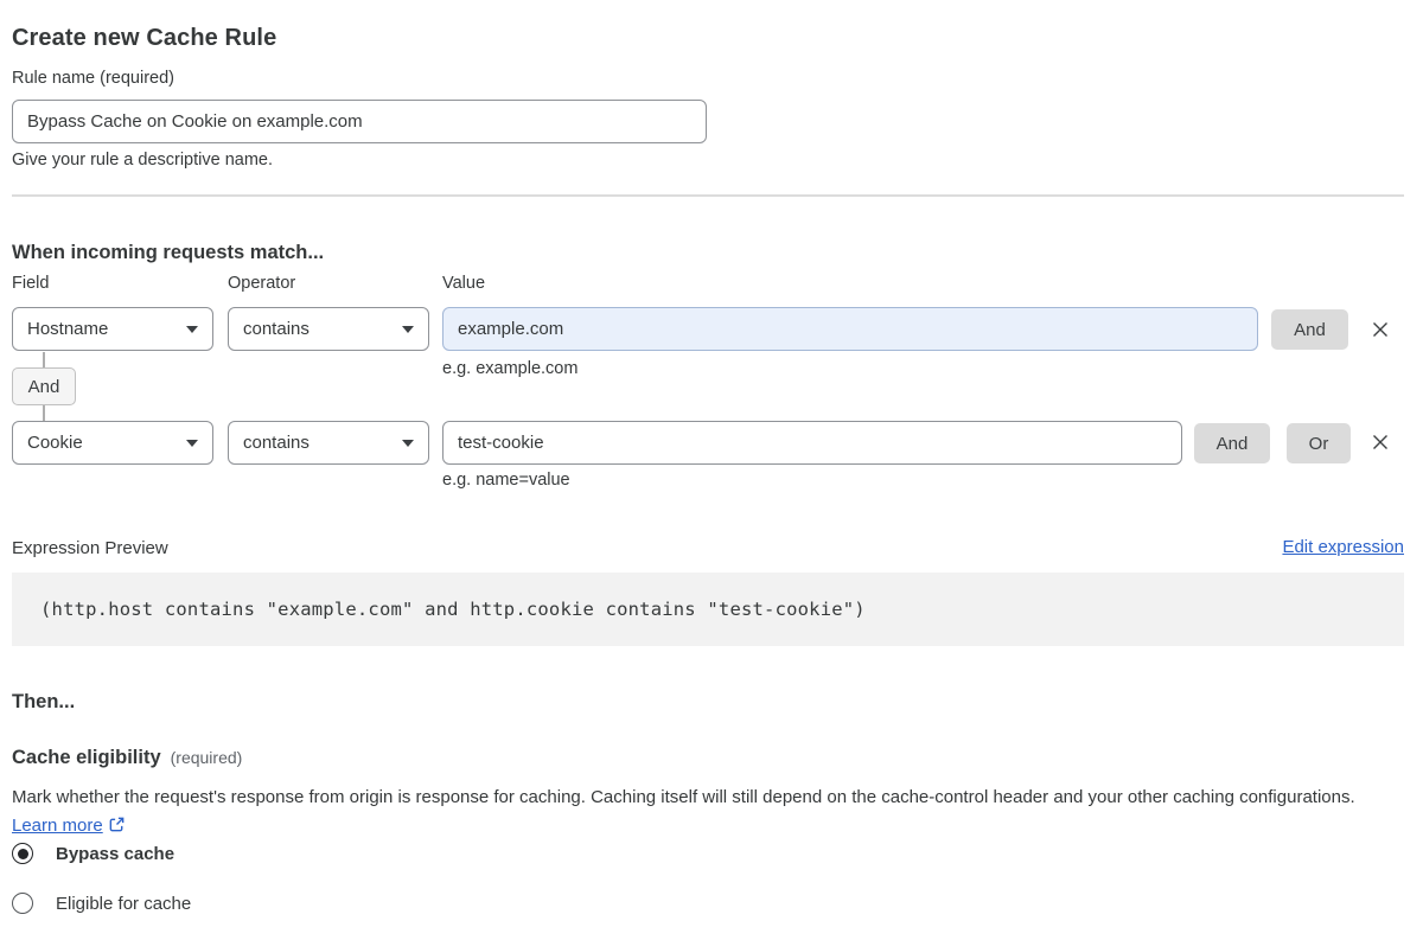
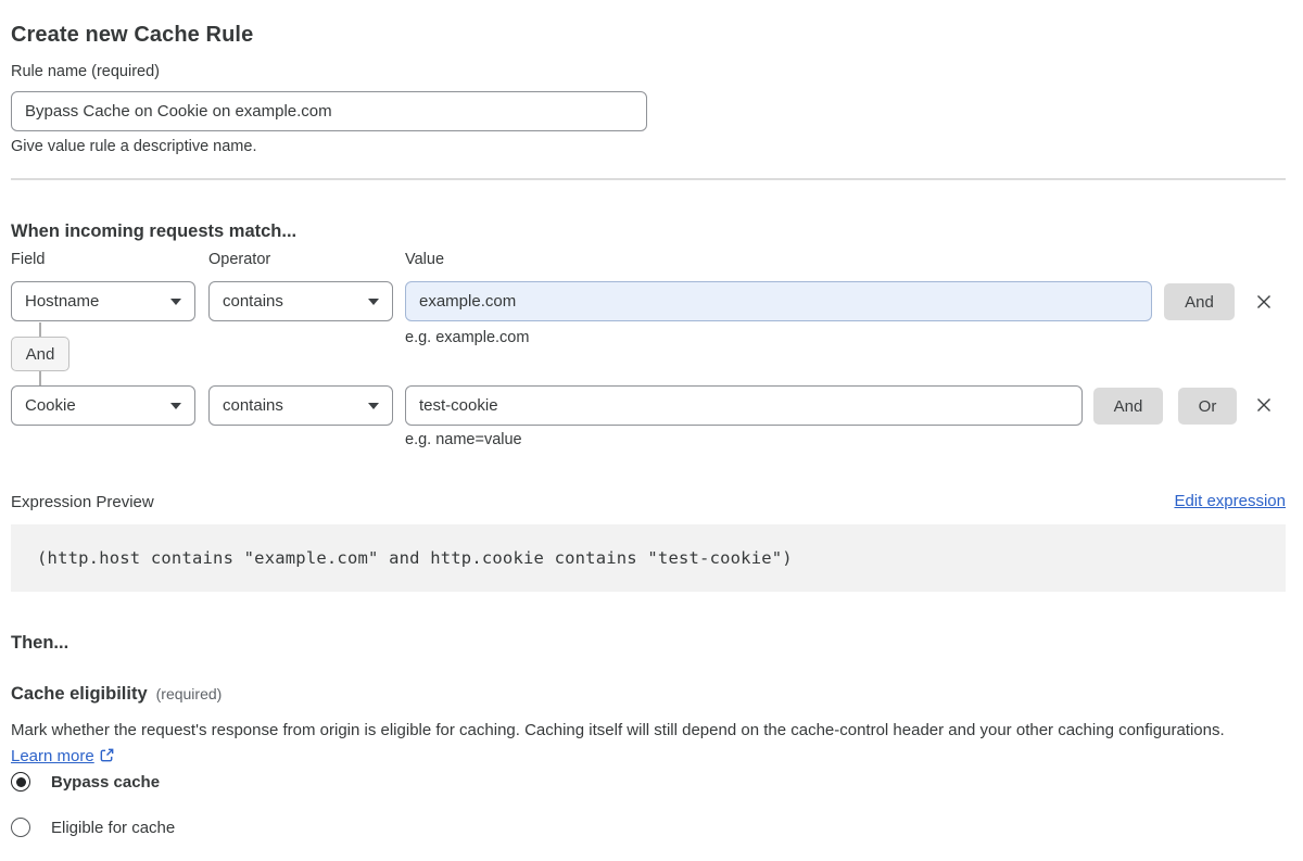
  Create new Cache Rule
  Rule name (required)
  Bypass Cache on Cookie on example.com
- Give your rule a descriptive name.
+ Give value rule a descriptive name.
  When incoming requests match...
  Field
  Operator
  Value
  Hostname
  contains
  example.com
  And
  e.g. example.com
  And
  Cookie
  contains
  test-cookie
  And
  Or
  e.g. name=value
  Expression Preview
  Edit expression
  (http.host contains "example.com" and http.cookie contains "test-cookie")
  Then...
  Cache eligibility (required)
- Mark whether the request's response from origin is response for caching. Caching itself will still depend on the cache-control header and your other caching configurations. Learn more
+ Mark whether the request's response from origin is eligible for caching. Caching itself will still depend on the cache-control header and your other caching configurations. Learn more
  Bypass cache
  Eligible for cache
